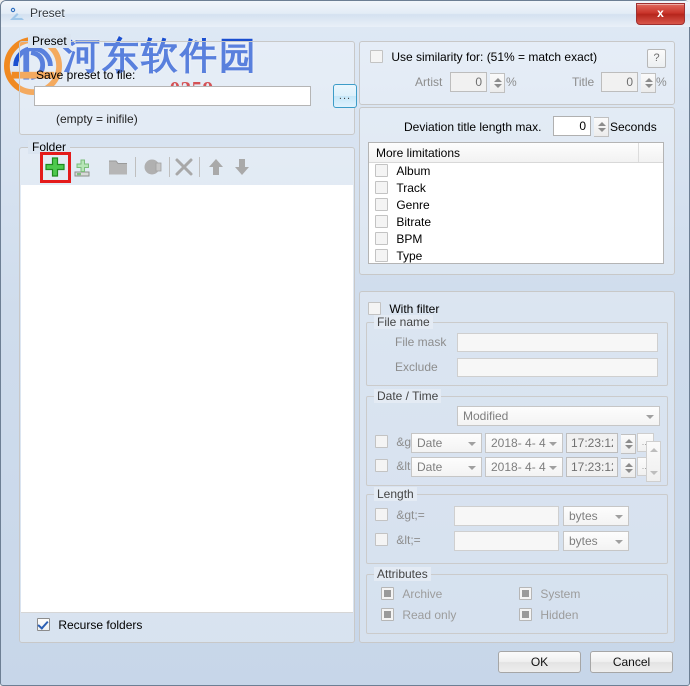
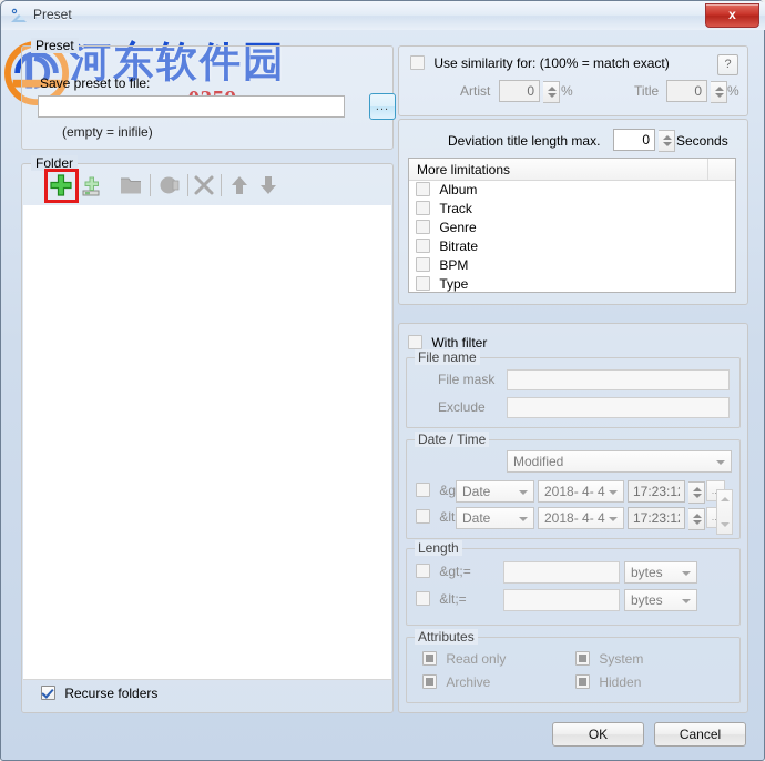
  Preset
  x
  河东软件园
  Preset
  Save preset to file:
  ...
  (empty = inifile)
  Folder
  Recurse folders
- Use similarity for: (51% = match exact)
+ Use similarity for: (100% = match exact)
  ?
  Artist
  0
  %
  Title
  0
  %
  Deviation title length max.
  0
  Seconds
  More limitations
  Album
  Track
  Genre
  Bitrate
  BPM
  Type
  With filter
  File name
  File mask
  Exclude
  Date / Time
  Modified
  Date
  2018- 4- 4
  17:23:1
  Date
  2018- 4- 4
  17:23:1
  Length
  &gt;=
  bytes
  &lt;=
  bytes
  Attributes
- Archive
+ Read only
  System
- Read only
+ Archive
  Hidden
  OK
  Cancel
